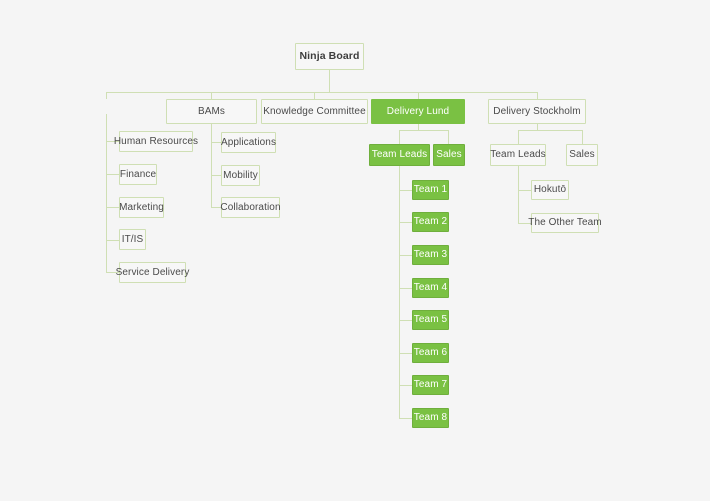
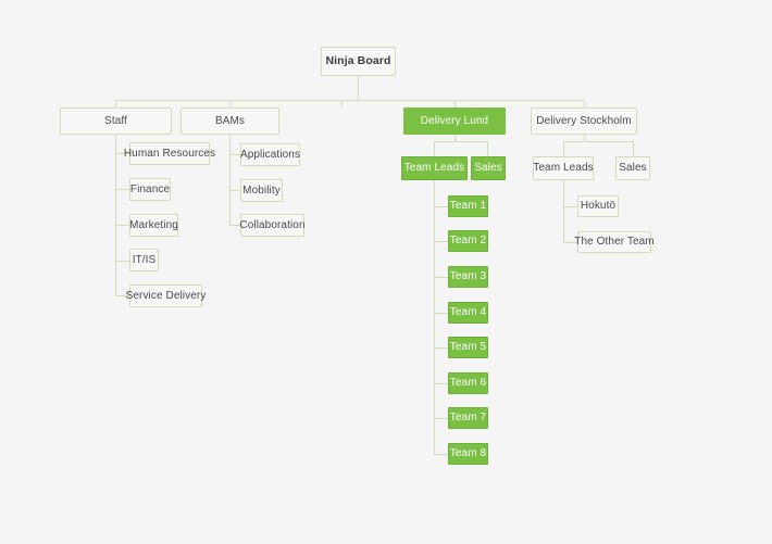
  Ninja Board
+ Staff
  BAMs
- Knowledge Committee
  Delivery Lund
  Delivery Stockholm
  Human Resources
  Finance
  Marketing
  IT/IS
  Service Delivery
  Applications
  Mobility
  Collaboration
  Team Leads
  Sales
  Team 1
  Team 2
  Team 3
  Team 4
  Team 5
  Team 6
  Team 7
  Team 8
  Team Leads
  Sales
  Hokutō
  The Other Team
